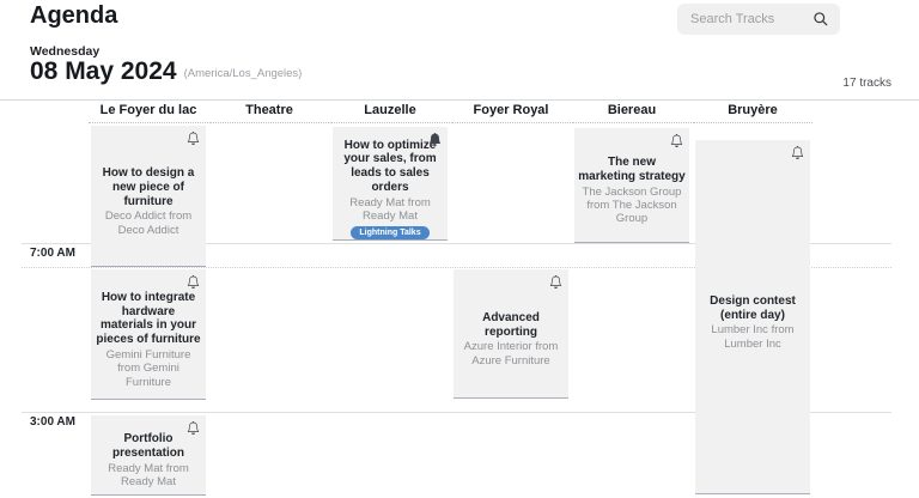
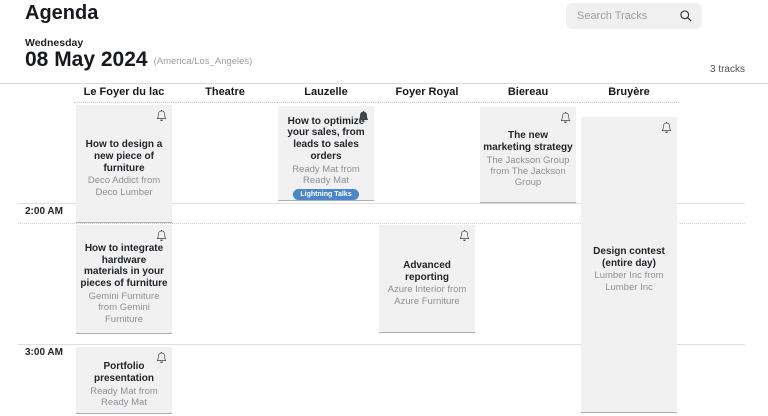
  Agenda
  Search Tracks
  Wednesday
  08 May 2024 (America/Los_Angeles)
- 17 tracks
+ 3 tracks
  Le Foyer du lac
  Theatre
  Lauzelle
  Foyer Royal
  Biereau
  Bruyère
- 7:00 AM
+ 2:00 AM
  3:00 AM
  How to design a new piece of furniture
- Deco Addict from Deco Addict
+ Deco Addict from Deco Lumber
  How to integrate hardware materials in your pieces of furniture
  Gemini Furniture from Gemini Furniture
  Portfolio presentation
  Ready Mat from Ready Mat
  How to optimize your sales, from leads to sales orders
  Ready Mat from Ready Mat
  Advanced reporting
  Azure Interior from Azure Furniture
  The new marketing strategy
  The Jackson Group from The Jackson Group
  Design contest (entire day)
  Lumber Inc from Lumber Inc
